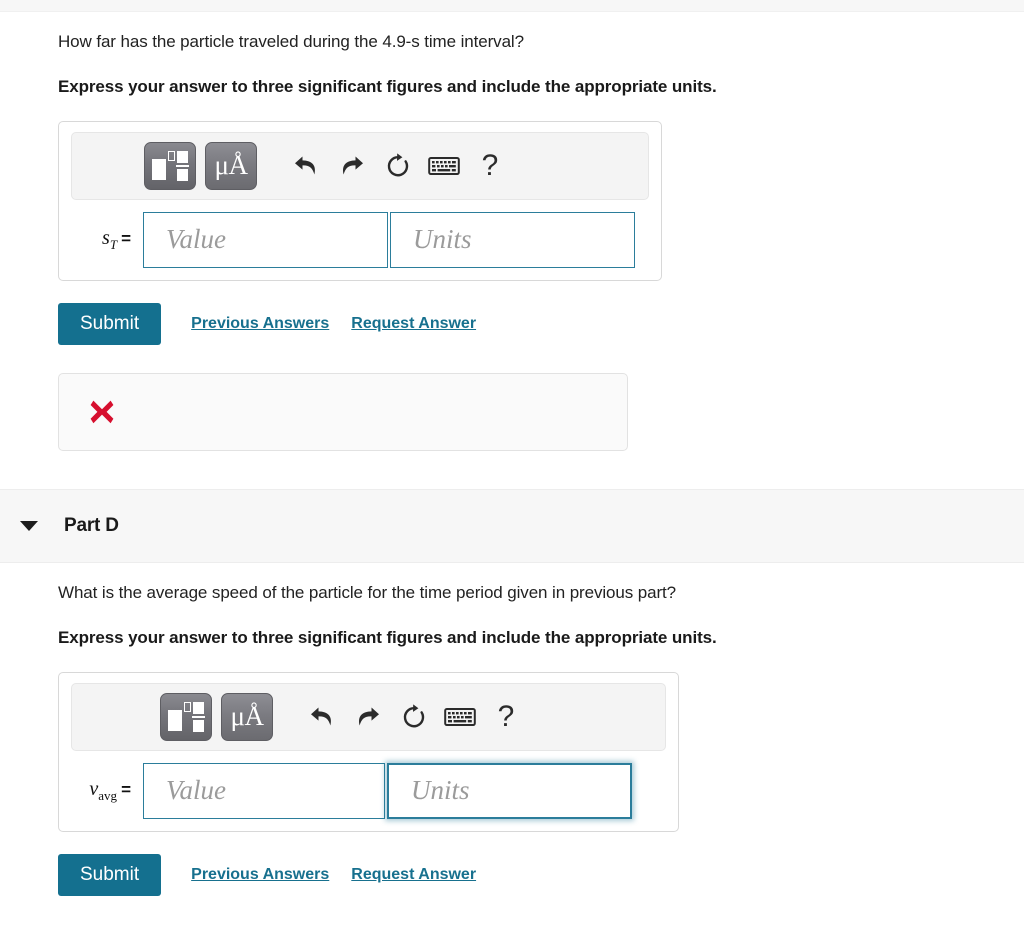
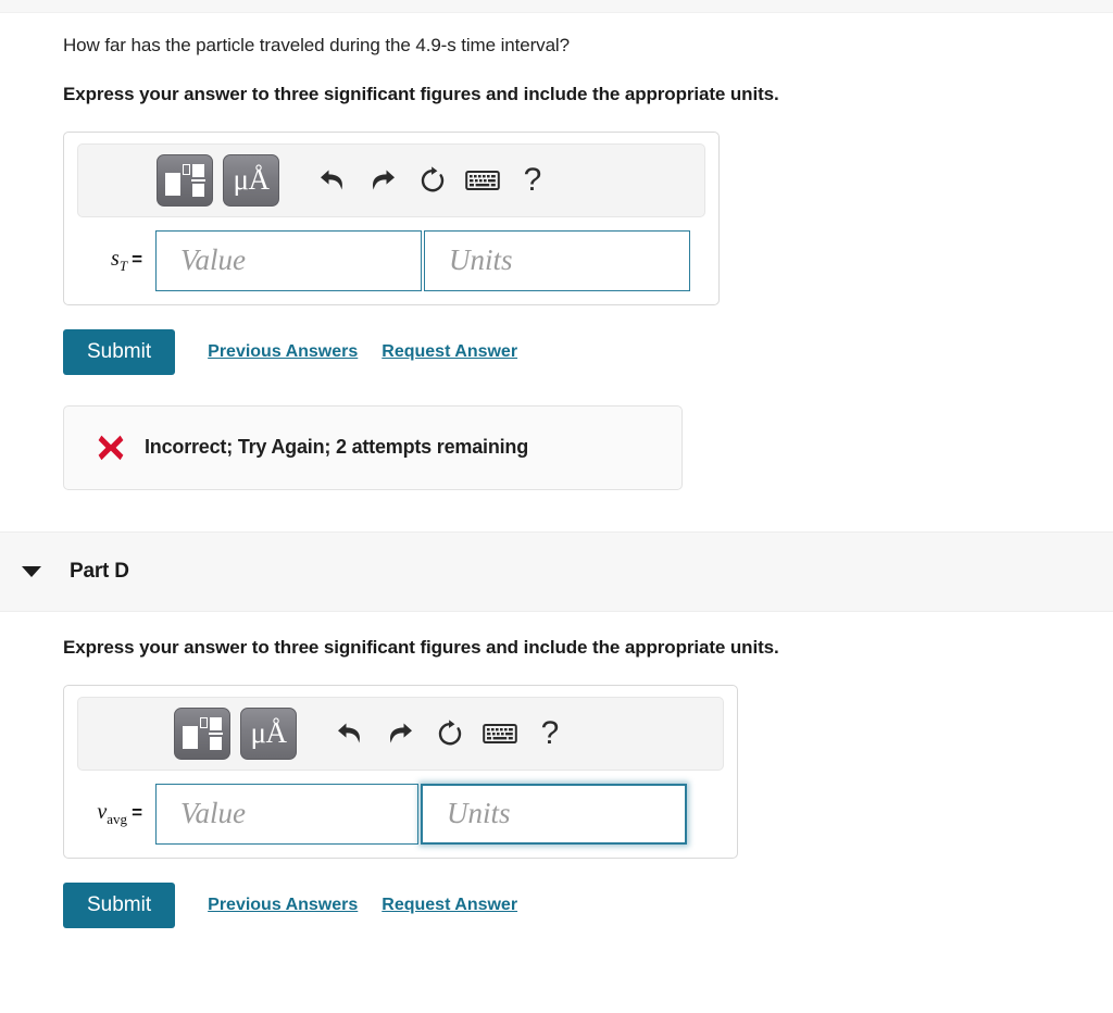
  How far has the particle traveled during the 4.9-s time interval?
  Express your answer to three significant figures and include the appropriate units.
  μÅ
  ?
  sT =
  Value
  Units
  Submit
  Previous Answers
  Request Answer
+ Incorrect; Try Again; 2 attempts remaining
  Part D
- What is the average speed of the particle for the time period given in previous part?
  Express your answer to three significant figures and include the appropriate units.
  μÅ
  ?
  vavg =
  Value
  Units
  Submit
  Previous Answers
  Request Answer
